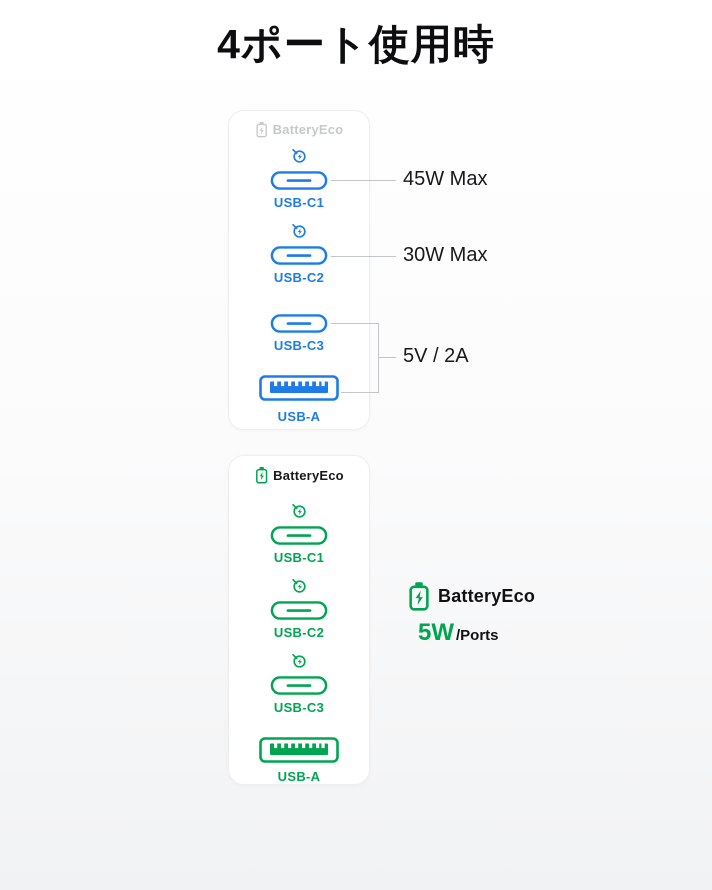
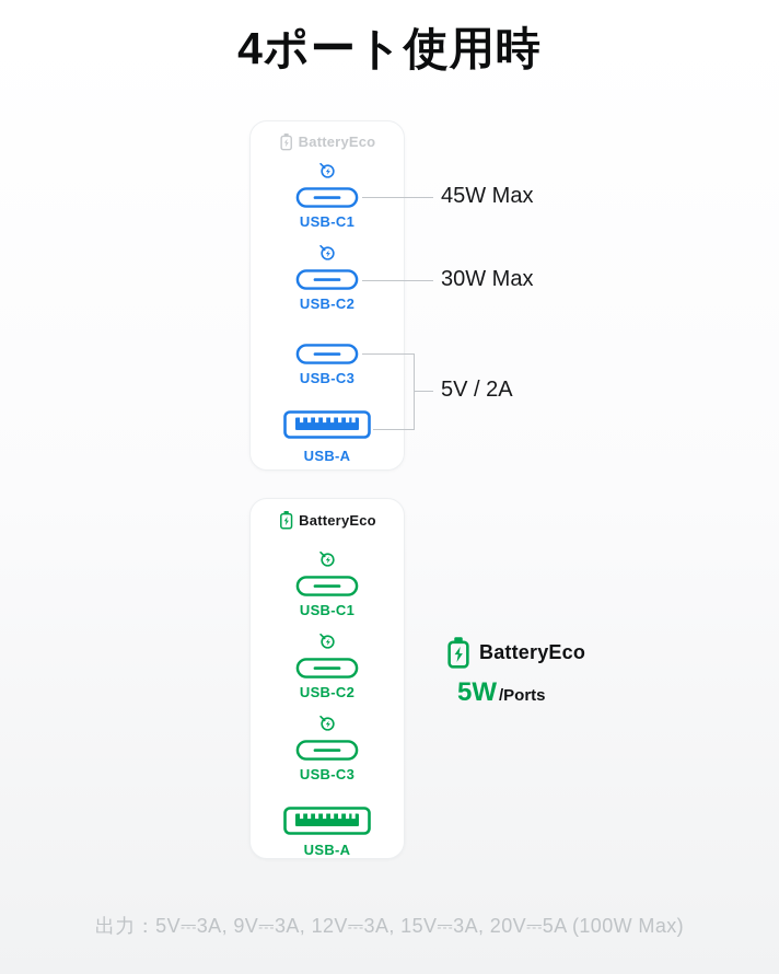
  4ポート使用時
  BatteryEco
  USB-C1
  USB-C2
  USB-C3
  USB-A
  45W Max
  30W Max
  5V / 2A
  BatteryEco
  USB-C1
  USB-C2
  USB-C3
  USB-A
  BatteryEco
  5W
  /Ports
+ 出力：5V⎓3A, 9V⎓3A, 12V⎓3A, 15V⎓3A, 20V⎓5A (100W Max)
